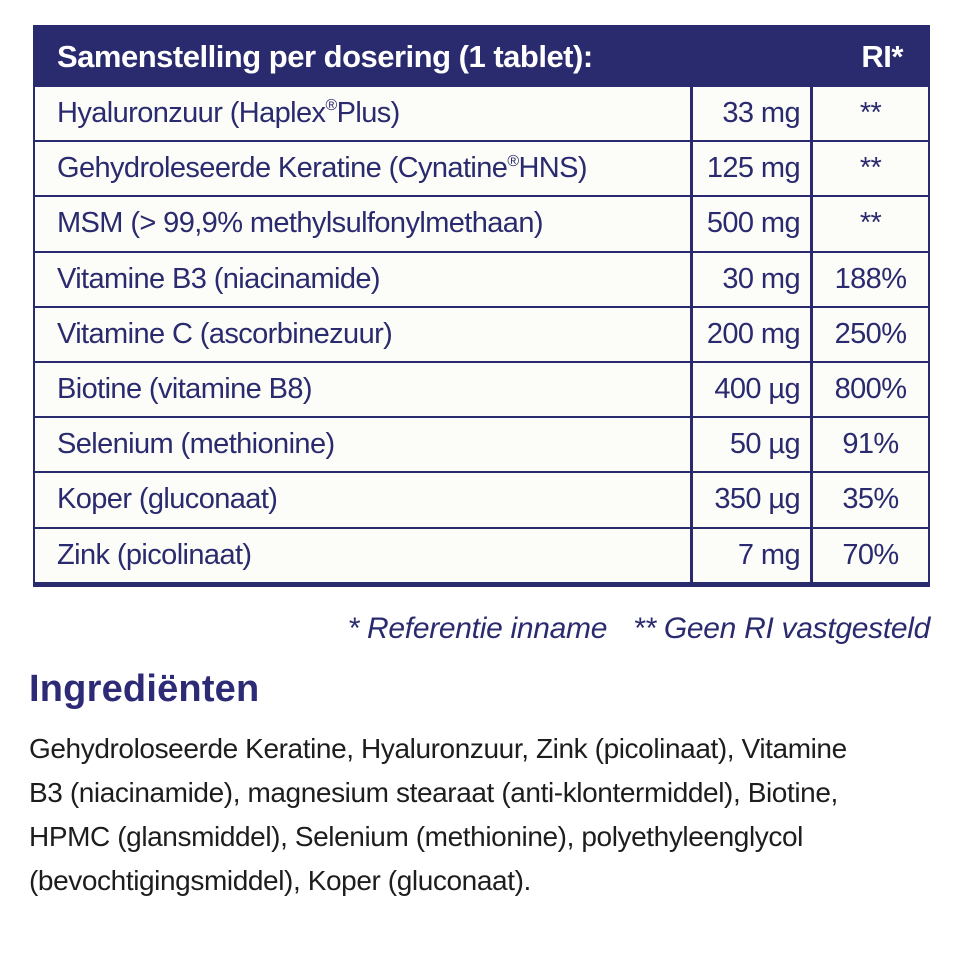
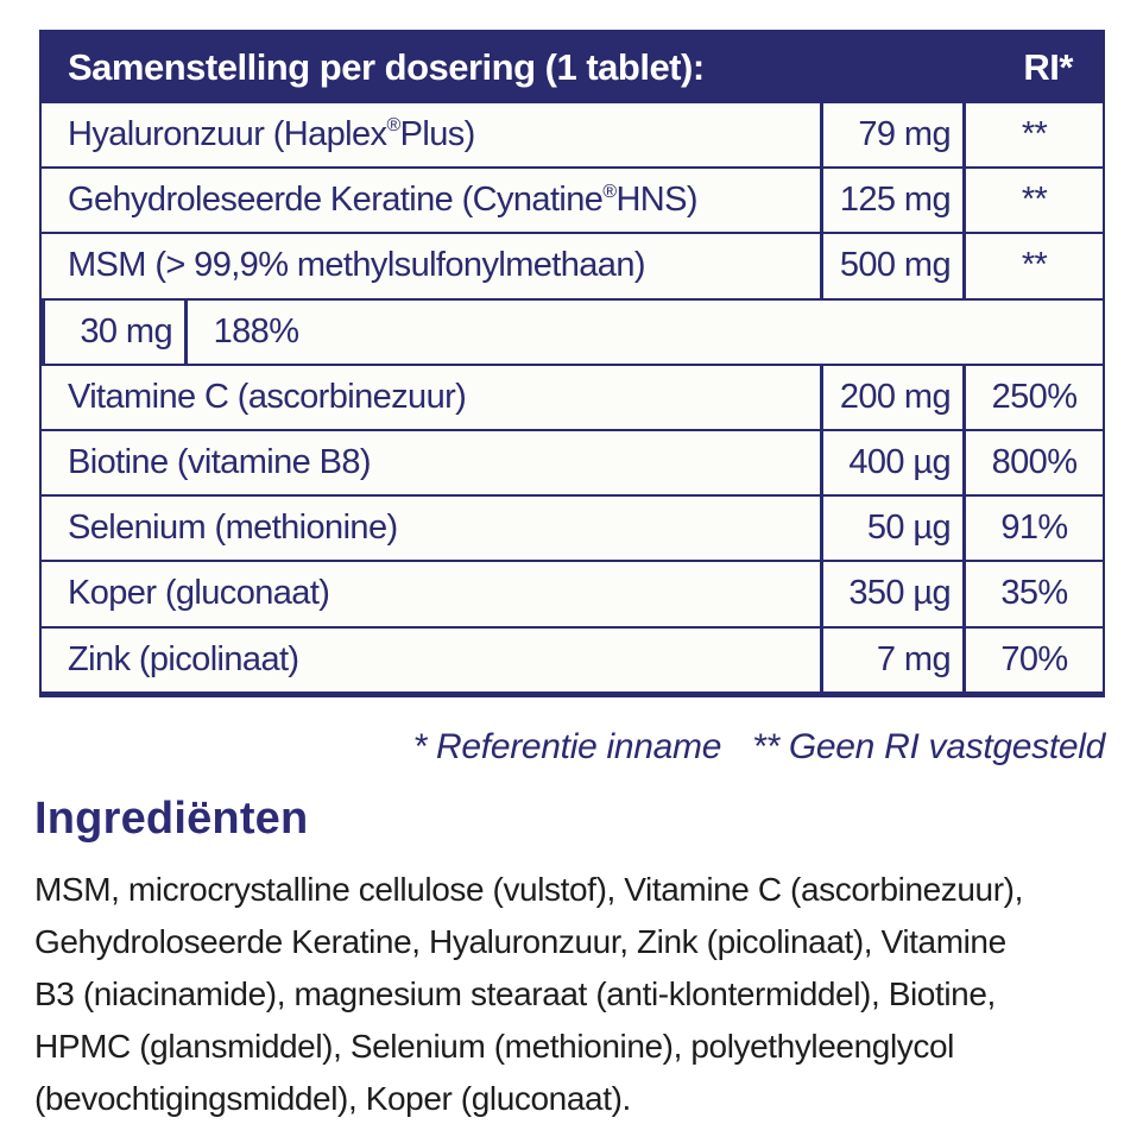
  Samenstelling per dosering (1 tablet):
  RI*
  Hyaluronzuur (Haplex
  ®
  Plus)
- 33 mg
+ 79 mg
  **
  Gehydroleseerde Keratine (Cynatine
  ®
  HNS)
  125 mg
  **
  MSM (> 99,9% methylsulfonylmethaan)
  500 mg
  **
- Vitamine B3 (niacinamide)
  30 mg
  188%
  Vitamine C (ascorbinezuur)
  200 mg
  250%
  Biotine (vitamine B8)
  400 µg
  800%
  Selenium (methionine)
  50 µg
  91%
  Koper (gluconaat)
  350 µg
  35%
  Zink (picolinaat)
  7 mg
  70%
  * Referentie inname
  ** Geen RI vastgesteld
  Ingrediënten
+ MSM, microcrystalline cellulose (vulstof), Vitamine C (ascorbinezuur),
  Gehydroloseerde Keratine, Hyaluronzuur, Zink (picolinaat), Vitamine
  B3 (niacinamide), magnesium stearaat (anti-klontermiddel), Biotine,
  HPMC (glansmiddel), Selenium (methionine), polyethyleenglycol
  (bevochtigingsmiddel), Koper (gluconaat).
